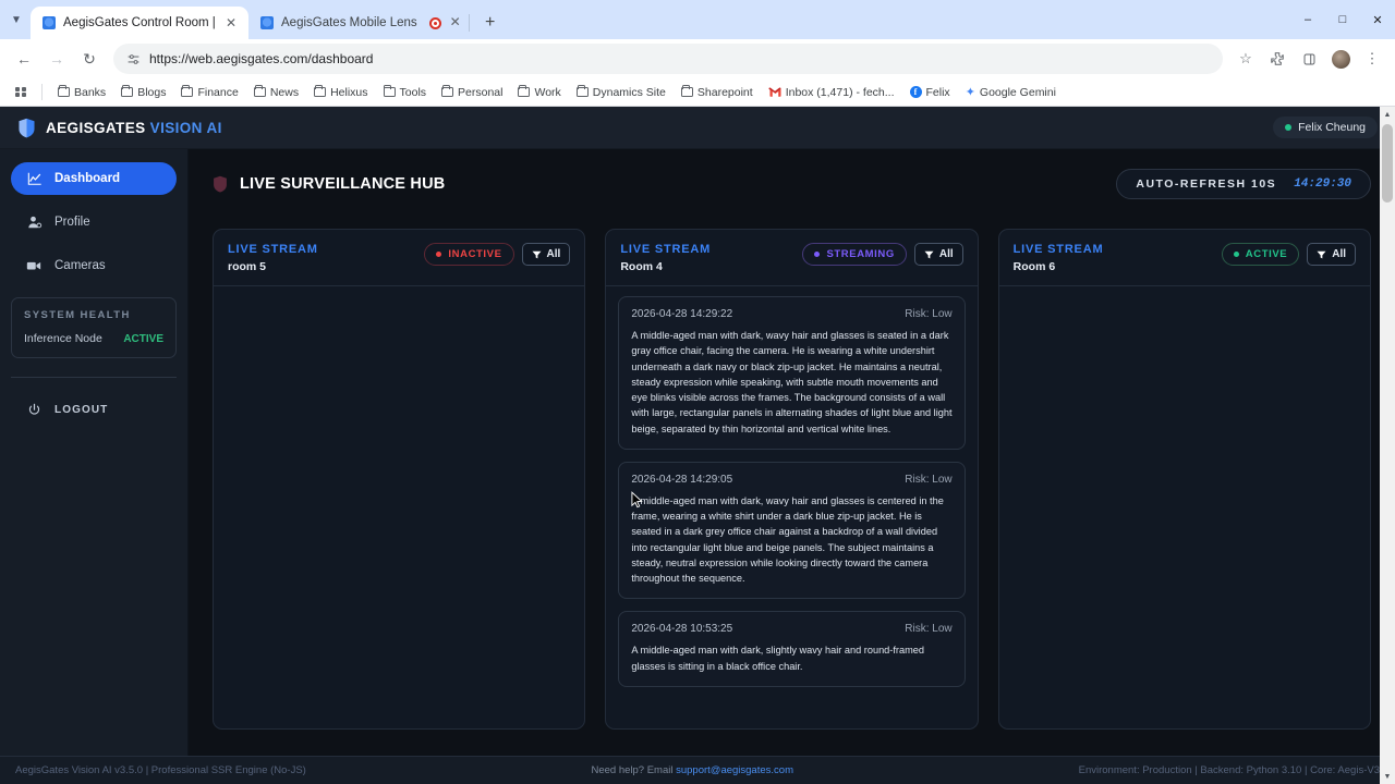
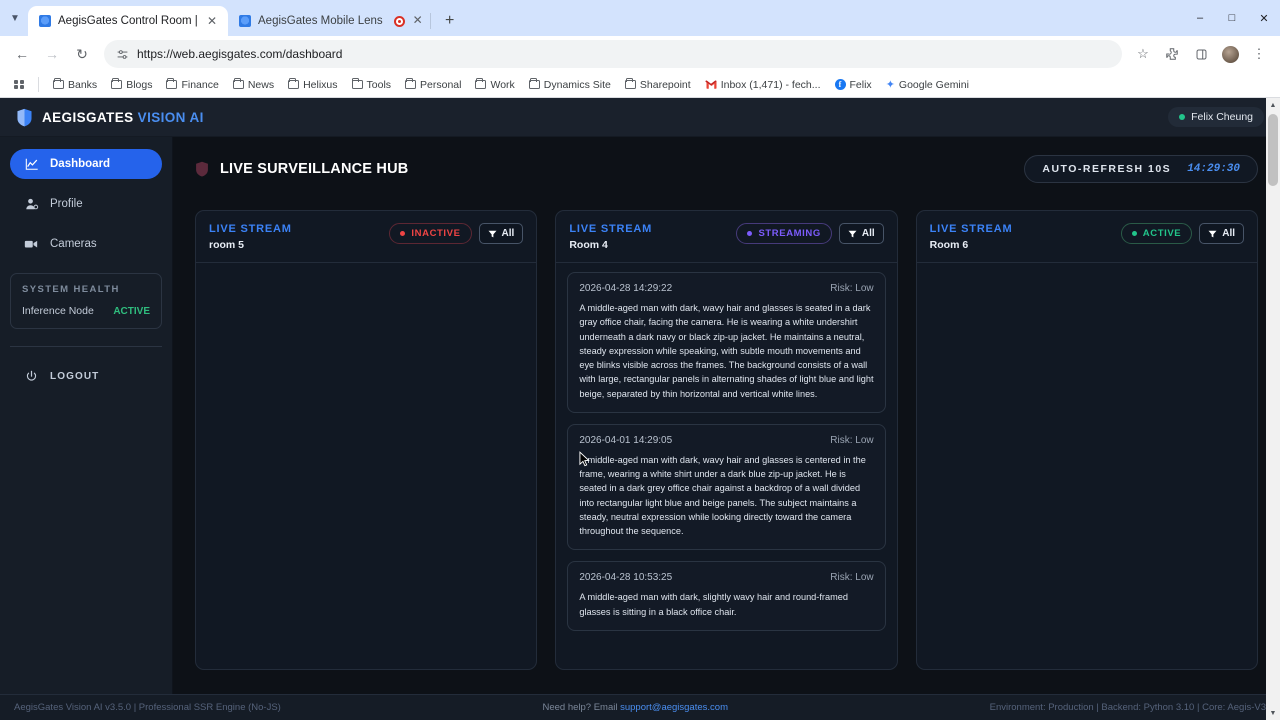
  ▼
  AegisGates Control Room |
  ✕
  AegisGates Mobile Lens
  ✕
  +
  –
  □
  ✕
  ←
  →
  ↻
  https://web.aegisgates.com/dashboard
  ☆
  ⋮
  Banks
  Blogs
  Finance
  News
  Helixus
  Tools
  Personal
  Work
  Dynamics Site
  Sharepoint
  Inbox (1,471) - fech...
  f
  Felix
  ✦
  Google Gemini
  AEGISGATES VISION AI
  Felix Cheung
  Dashboard
  Profile
  Cameras
  SYSTEM HEALTH
  Inference Node
  ACTIVE
  LOGOUT
  LIVE SURVEILLANCE HUB
  AUTO-REFRESH 10S
  14:29:30
  LIVE STREAM
  room 5
  INACTIVE
  All
  LIVE STREAM
  Room 4
  STREAMING
  All
  2026-04-28 14:29:22
  Risk: Low
  A middle-aged man with dark, wavy hair and glasses is seated in a dark gray office chair, facing the camera. He is wearing a white undershirt underneath a dark navy or black zip-up jacket. He maintains a neutral, steady expression while speaking, with subtle mouth movements and eye blinks visible across the frames. The background consists of a wall with large, rectangular panels in alternating shades of light blue and light beige, separated by thin horizontal and vertical white lines.
- 2026-04-28 14:29:05
+ 2026-04-01 14:29:05
  Risk: Low
  middle-aged man with dark, wavy hair and glasses is centered in the frame, wearing a white shirt under a dark blue zip-up jacket. He is seated in a dark grey office chair against a backdrop of a wall divided into rectangular light blue and beige panels. The subject maintains a steady, neutral expression while looking directly toward the camera throughout the sequence.
  2026-04-28 10:53:25
  Risk: Low
  A middle-aged man with dark, slightly wavy hair and round-framed glasses is sitting in a black office chair.
  LIVE STREAM
  Room 6
  ACTIVE
  All
  AegisGates Vision AI v3.5.0 | Professional SSR Engine (No-JS)
  Need help? Email support@aegisgates.com
  Environment: Production | Backend: Python 3.10 | Core: Aegis-V3
